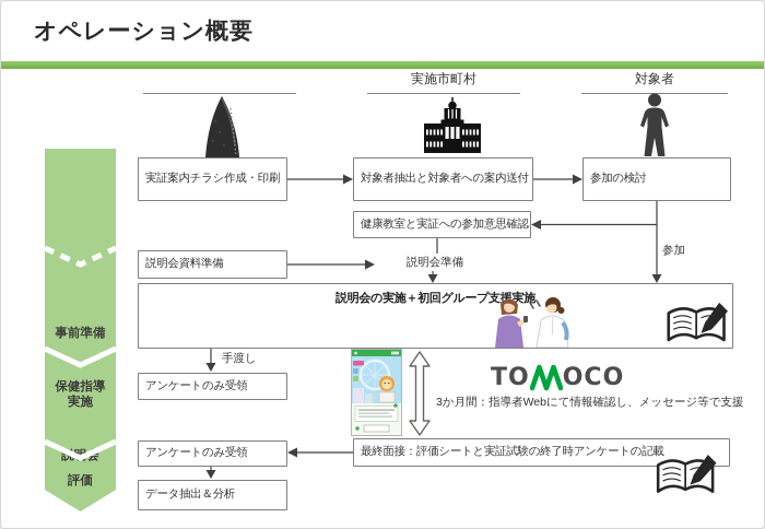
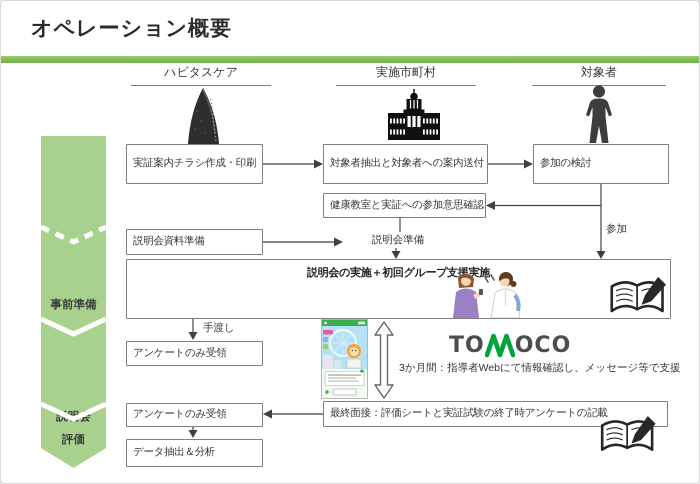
  オペレーション概要
+ ハビタスケア
  実施市町村
  対象者
  事前準備
- 保健指導実施
  評価
  実証案内チラシ作成・印刷
  対象者抽出と対象者への案内送付
  参加の検討
  健康教室と実証への参加意思確認
  説明会資料準備
  説明会の実施＋初回グループ支援実施
  アンケートのみ受領
  アンケートのみ受領
  データ抽出＆分析
  最終面接：評価シートと実証試験の終了時アンケートの記載
  TO
  OCO
  説明会準備
  参加
  手渡し
  3か月間：指導者Webにて情報確認し、メッセージ等で支援
